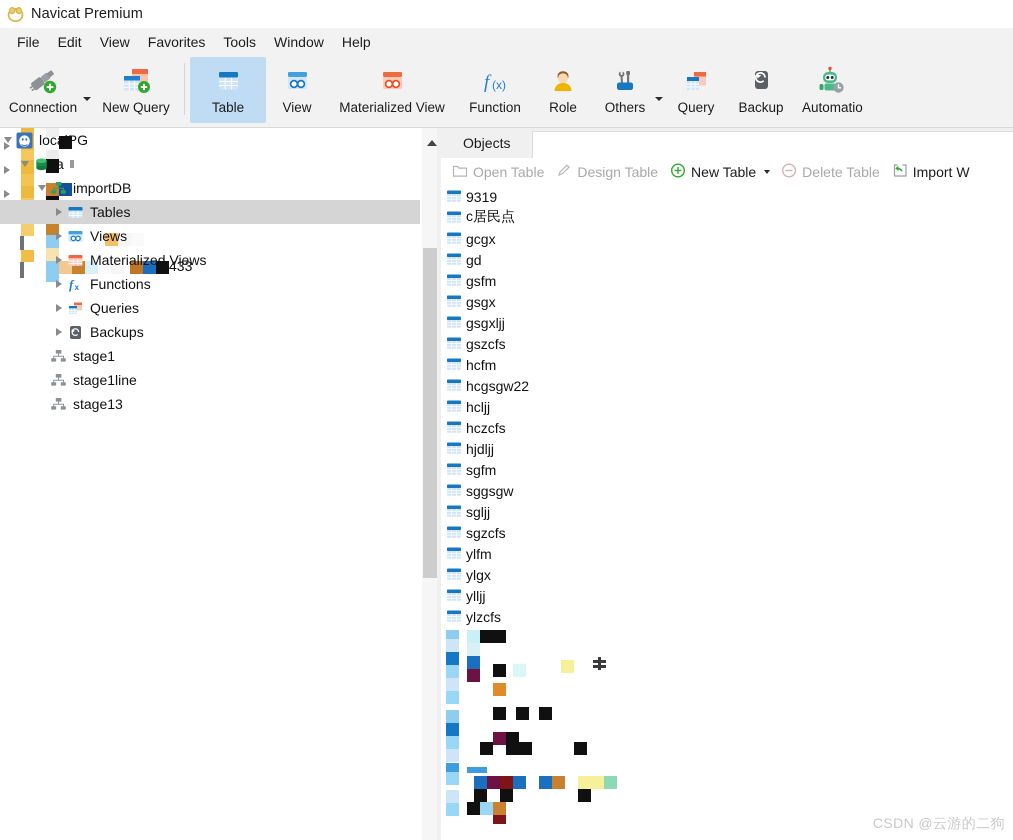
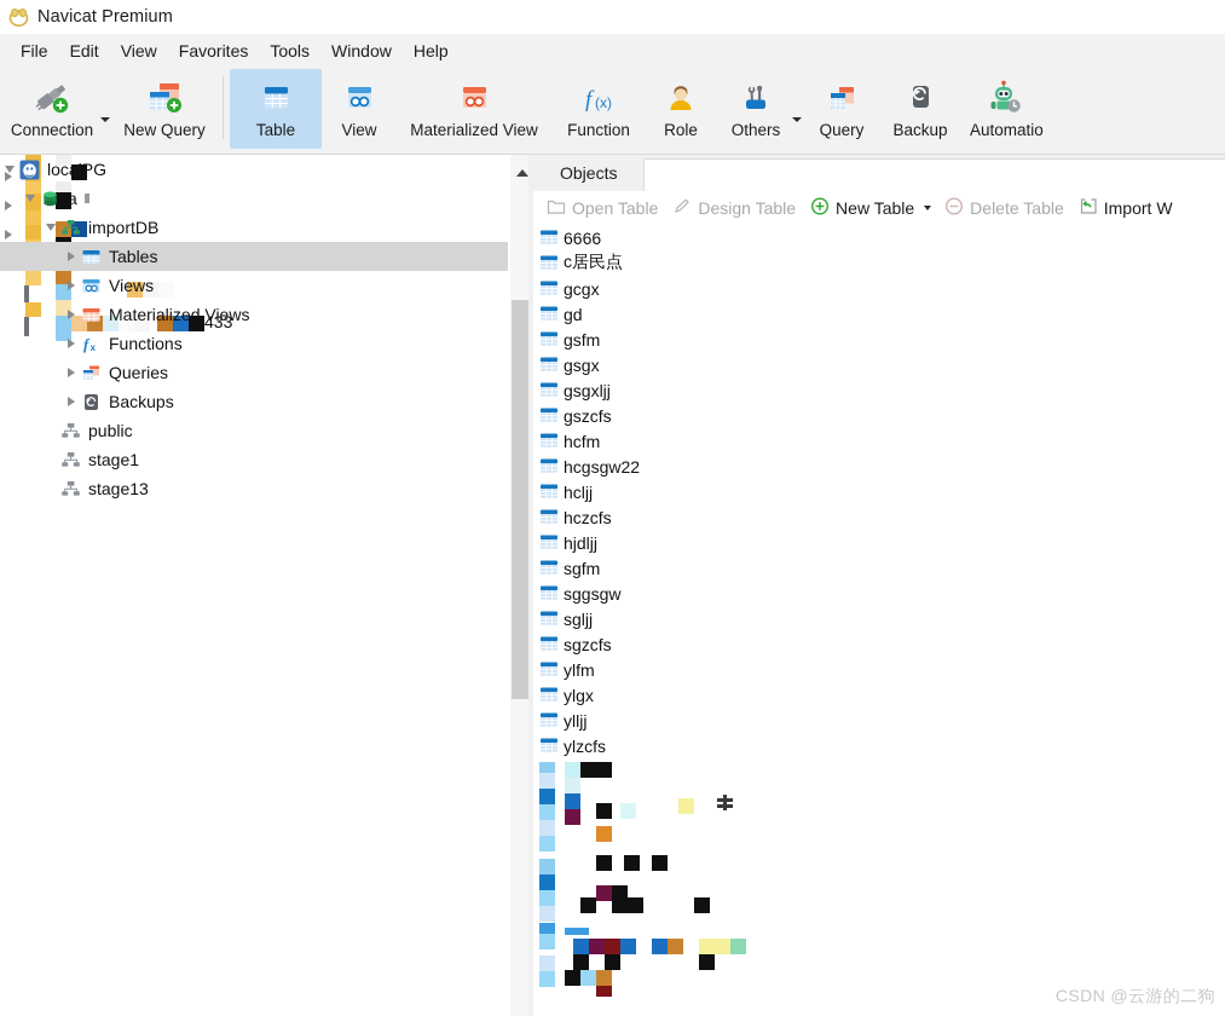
  Navicat Premium
  File
  Edit
  View
  Favorites
  Tools
  Window
  Help
  Connection
  New Query
  Table
  View
  Materialized View
  f
  (x)
  Function
  Role
  Others
  Query
  Backup
  Automatio
  433
  localPG
  a
  importDB
  Tables
  Views
  Materialized Views
  f
  x
  Functions
  Queries
  Backups
+ public
  stage1
- stage1line
  stage13
  Objects
  Open Table
  Design Table
  New Table
  Delete Table
  Import W
- 9319
+ 6666
  c居民点
  gcgx
  gd
  gsfm
  gsgx
  gsgxljj
  gszcfs
  hcfm
  hcgsgw22
  hcljj
  hczcfs
  hjdljj
  sgfm
  sggsgw
  sgljj
  sgzcfs
  ylfm
  ylgx
  ylljj
  ylzcfs
  CSDN @云游的二狗
